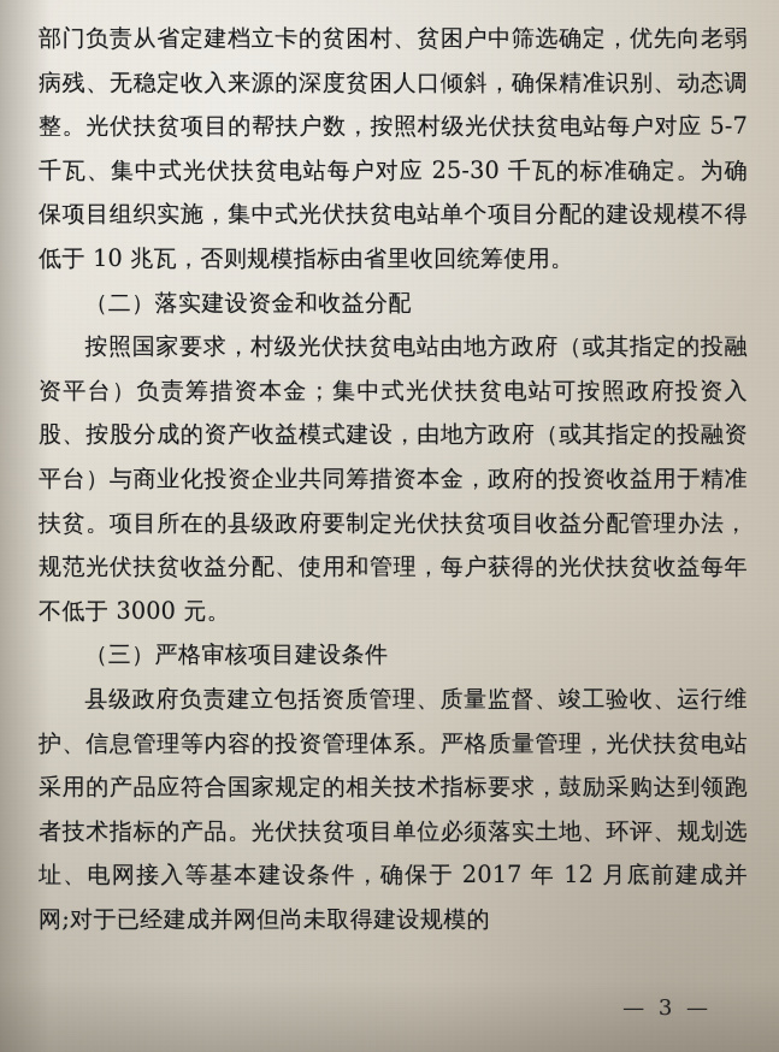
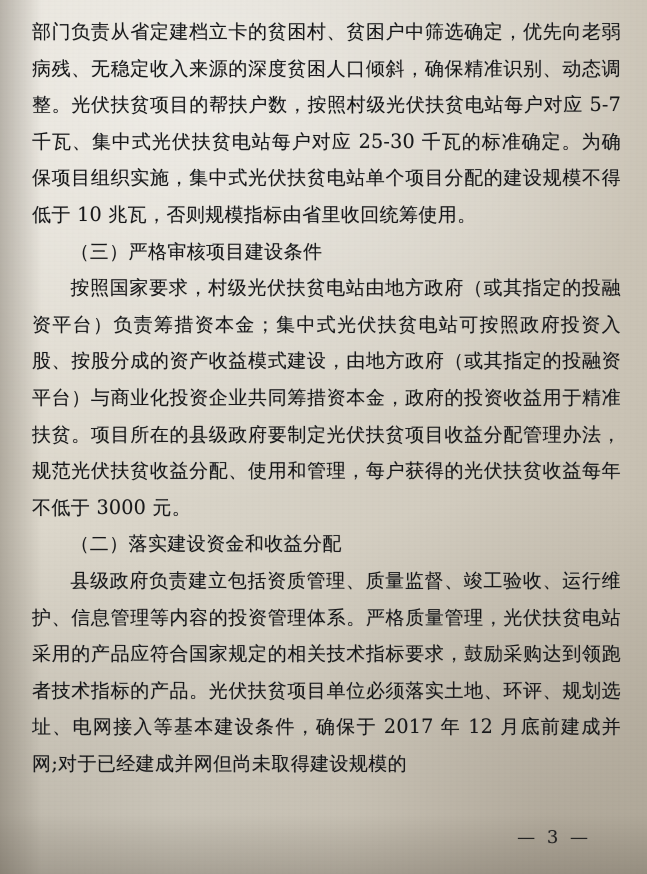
  门负责从省定建档立卡的贫困村、贫困户中筛选确定，优先向老弱残、无稳定收入来源的深度贫困人口倾斜，确保精准识别、动态调。光伏扶贫项目的帮扶户数，按照村级光伏扶贫电站每户对应 5-7 瓦、集中式光伏扶贫电站每户对应 25-30 千瓦的标准确定。为确项目组织实施，集中式光伏扶贫电站单个项目分配的建设规模不得于 10 兆瓦，否则规模指标由省里收回统筹使用。
- （二）落实建设资金和收益分配
+ （三）严格审核项目建设条件
  按照国家要求，村级光伏扶贫电站由地方政府（或其指定的投融资平台）负责筹措资本金；集中式光伏扶贫电站可按照政府投资入、按股分成的资产收益模式建设，由地方政府（或其指定的投融资台）与商业化投资企业共同筹措资本金，政府的投资收益用于精准贫。项目所在的县级政府要制定光伏扶贫项目收益分配管理办法，范光伏扶贫收益分配、使用和管理，每户获得的光伏扶贫收益每年低于 3000 元。
- （三）严格审核项目建设条件
+ （二）落实建设资金和收益分配
  县级政府负责建立包括资质管理、质量监督、竣工验收、运行维、信息管理等内容的投资管理体系。严格质量管理，光伏扶贫电站用的产品应符合国家规定的相关技术指标要求，鼓励采购达到领跑技术指标的产品。光伏扶贫项目单位必须落实土地、环评、规划选址、电网接入等基本建设条件，确保于 2017 年 12 月底前建成并;对于已经建成并网但尚未取得建设规模的
